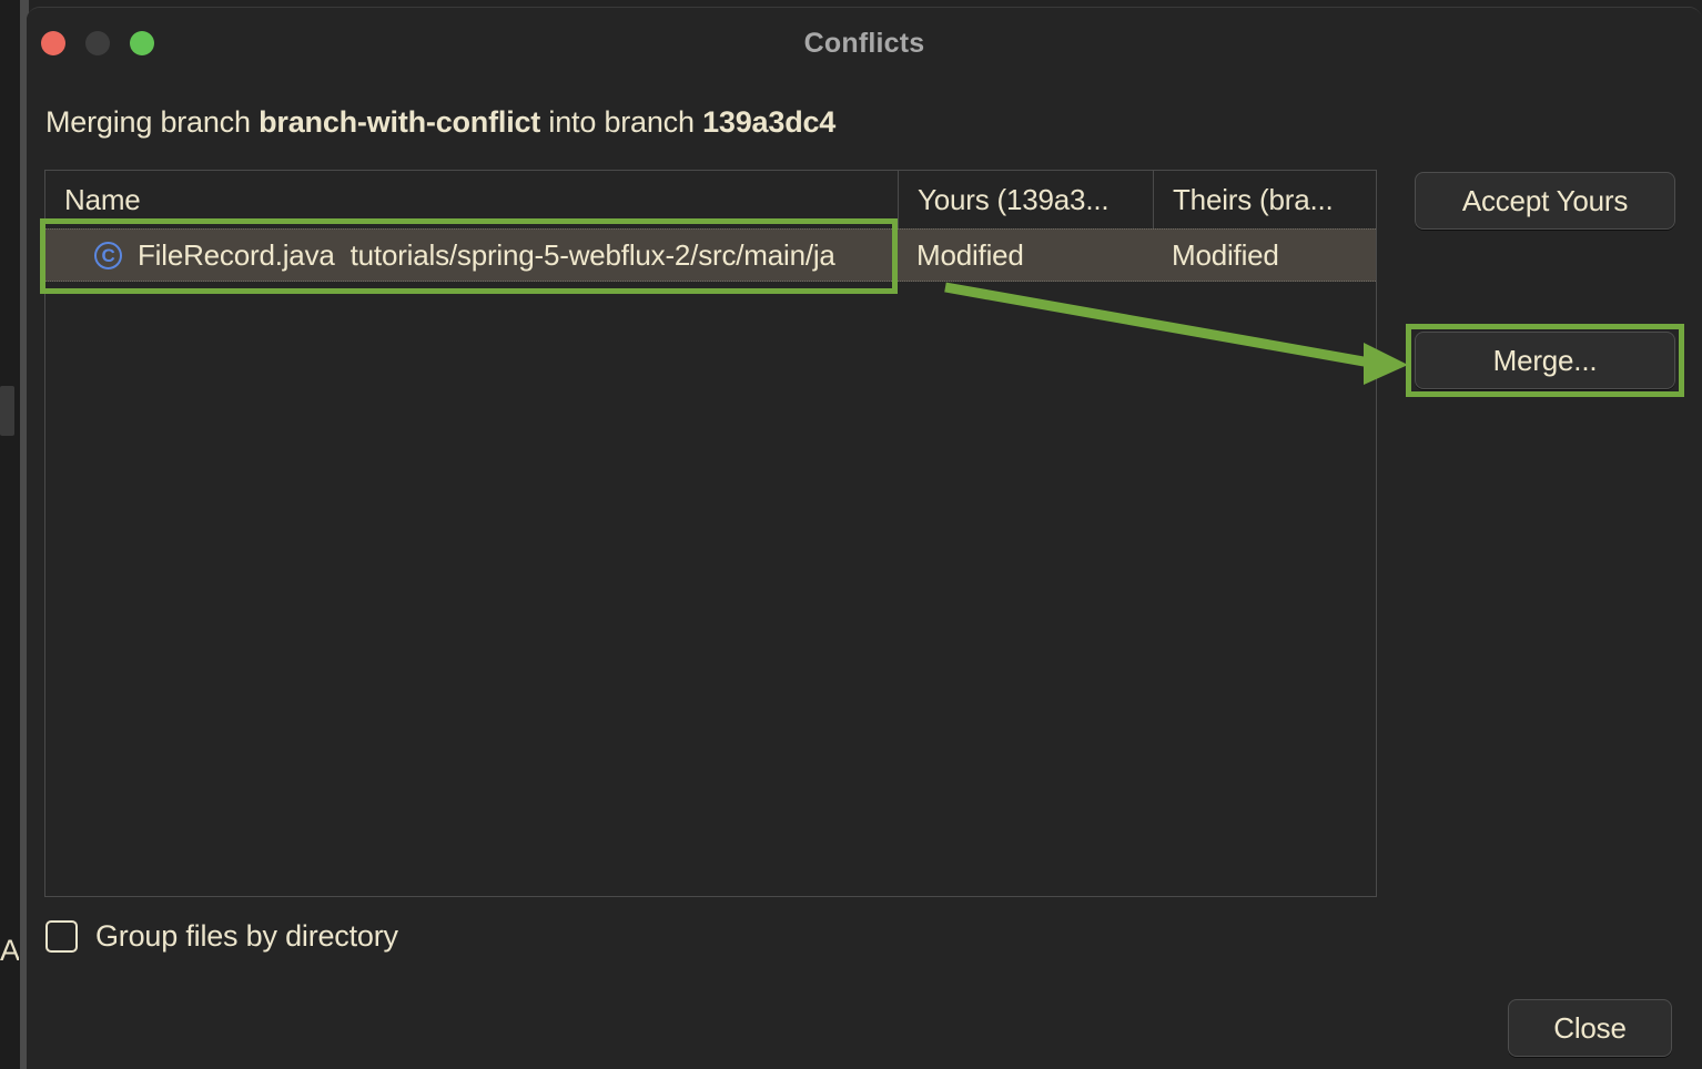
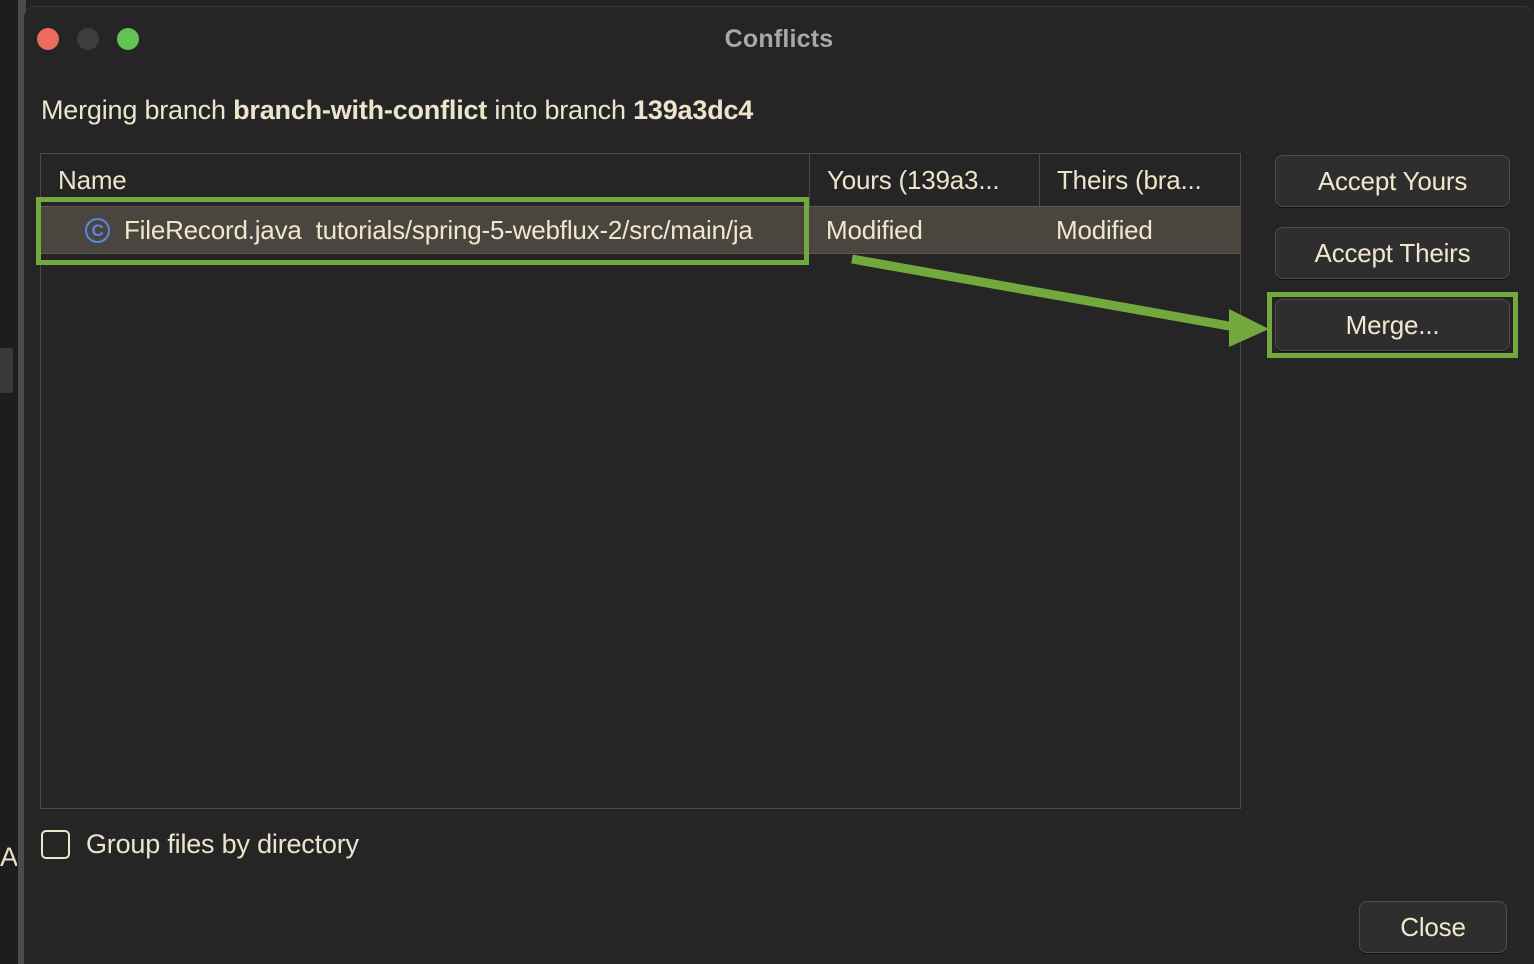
  Conflicts
  Merging branch branch-with-conflict into branch 139a3dc4
  Name
  Yours (139a3...
  Theirs (bra...
  C
  FileRecord.java
  tutorials/spring-5-webflux-2/src/main/ja
  Modified
  Modified
  Accept Yours
+ Accept Theirs
  Merge...
  Group files by directory
  Close
